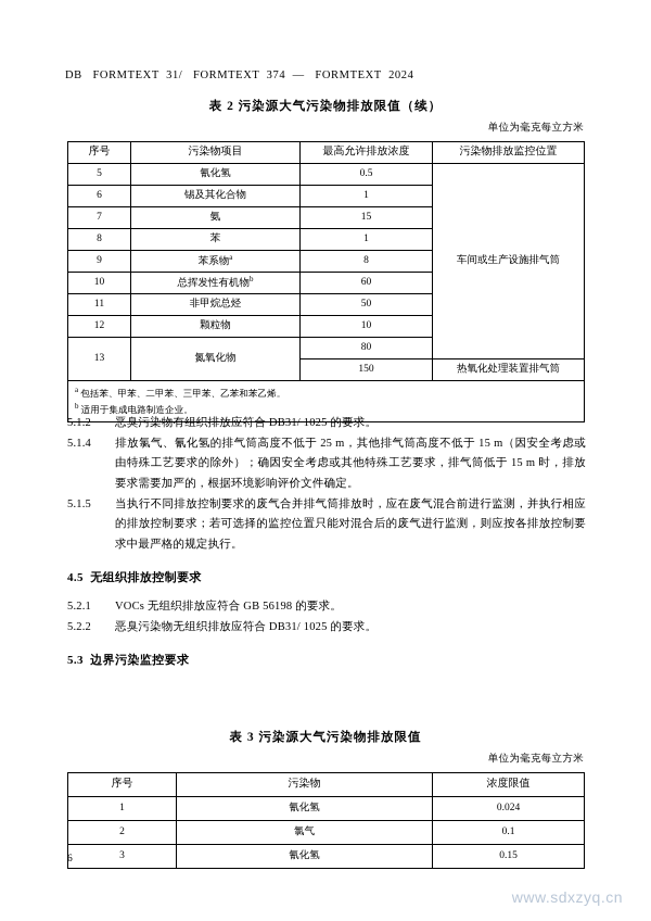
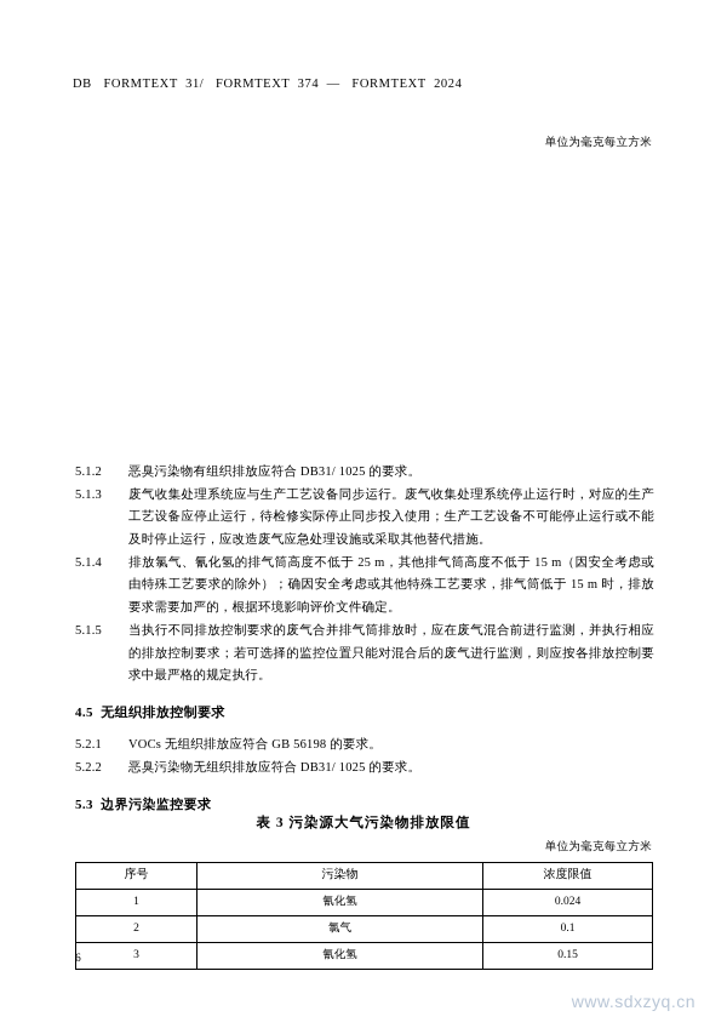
  DB FORMTEXT 31/ FORMTEXT 374 — FORMTEXT 2024
- 表 2 污染源大气污染物排放限值（续）
  单位为毫克每立方米
- 序号	污染物项目	最高允许排放浓度	污染物排放监控位置
- 5	氰化氢	0.5	车间或生产设施排气筒
- 6	锡及其化合物	1
- 7	氨	15
- 8	苯	1
- 9	苯系物a	8
- 10	总挥发性有机物b	60
- 11	非甲烷总烃	50
- 12	颗粒物	10
- 13	氮氧化物	80
- 150	热氧化处理装置排气筒
- a 包括苯、甲苯、二甲苯、三甲苯、乙苯和苯乙烯。 b 适用于集成电路制造企业。
  5.1.2 恶臭污染物有组织排放应符合 DB31/ 1025 的要求。
+ 5.1.3 废气收集处理系统应与生产工艺设备同步运行。废气收集处理系统停止运行时，对应的生产工艺设备应停止运行，待检修实际停止同步投入使用；生产工艺设备不可能停止运行或不能及时停止运行，应改造废气应急处理设施或采取其他替代措施。
  5.1.4 排放氯气、氰化氢的排气筒高度不低于 25 m，其他排气筒高度不低于 15 m（因安全考虑或由特殊工艺要求的除外）；确因安全考虑或其他特殊工艺要求，排气筒低于 15 m 时，排放要求需要加严的，根据环境影响评价文件确定。
  5.1.5 当执行不同排放控制要求的废气合并排气筒排放时，应在废气混合前进行监测，并执行相应的排放控制要求；若可选择的监控位置只能对混合后的废气进行监测，则应按各排放控制要求中最严格的规定执行。
  4.5 无组织排放控制要求
  5.2.1 VOCs 无组织排放应符合 GB 56198 的要求。
  5.2.2 恶臭污染物无组织排放应符合 DB31/ 1025 的要求。
  5.3 边界污染监控要求
  表 3 污染源大气污染物排放限值
  单位为毫克每立方米
  序号	污染物	浓度限值
  1	氰化氢	0.024
  2	氯气	0.1
  3	氰化氢	0.15
  6
  www.sdxzyq.cn
